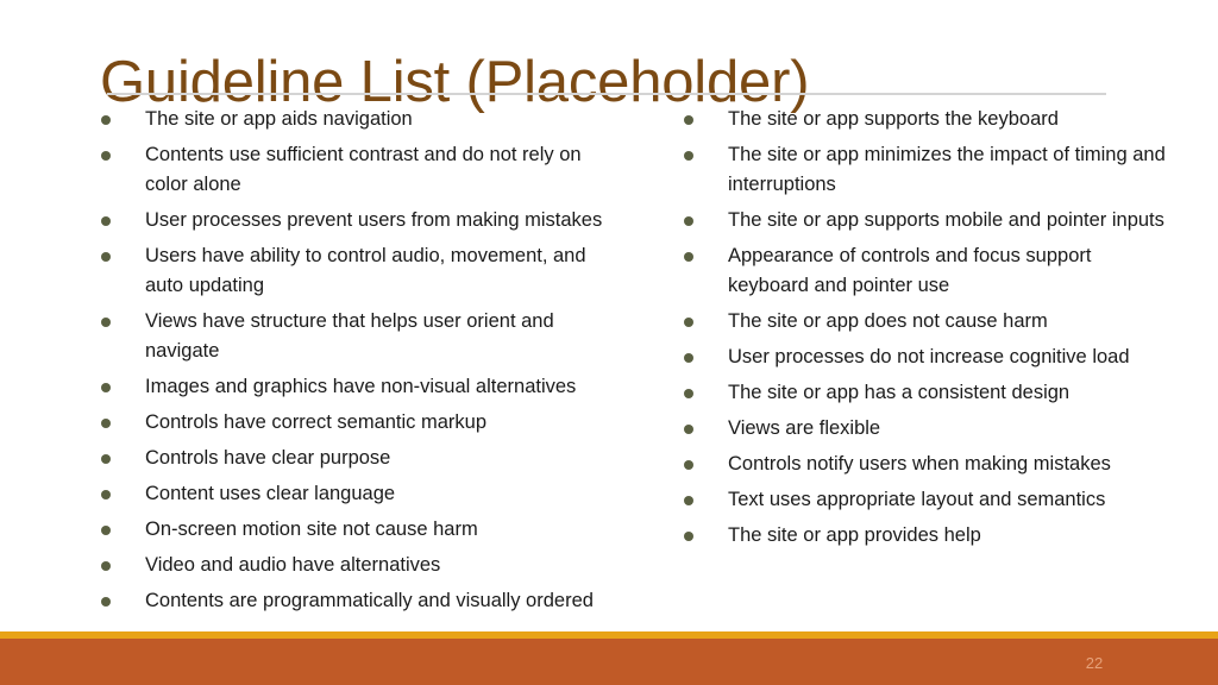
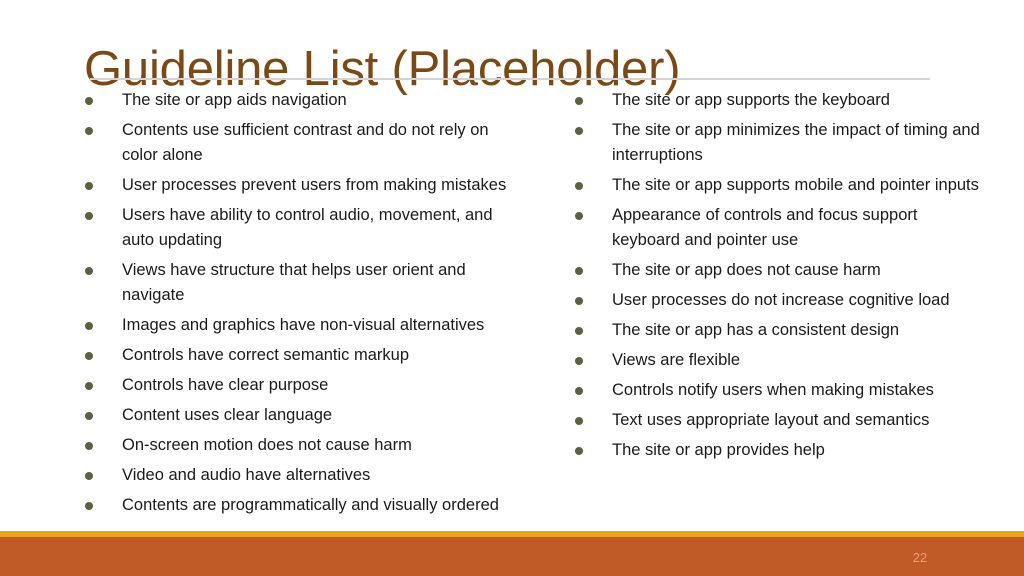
  Guideline List (Placeholder)
  The site or app aids navigation
  Contents use sufficient contrast and do not rely on color alone
  User processes prevent users from making mistakes
  Users have ability to control audio, movement, and auto updating
  Views have structure that helps user orient and navigate
  Images and graphics have non-visual alternatives
  Controls have correct semantic markup
  Controls have clear purpose
  Content uses clear language
- On-screen motion site not cause harm
+ On-screen motion does not cause harm
  Video and audio have alternatives
  Contents are programmatically and visually ordered
  The site or app supports the keyboard
  The site or app minimizes the impact of timing and interruptions
  The site or app supports mobile and pointer inputs
  Appearance of controls and focus support keyboard and pointer use
  The site or app does not cause harm
  User processes do not increase cognitive load
  The site or app has a consistent design
  Views are flexible
  Controls notify users when making mistakes
  Text uses appropriate layout and semantics
  The site or app provides help
  22
